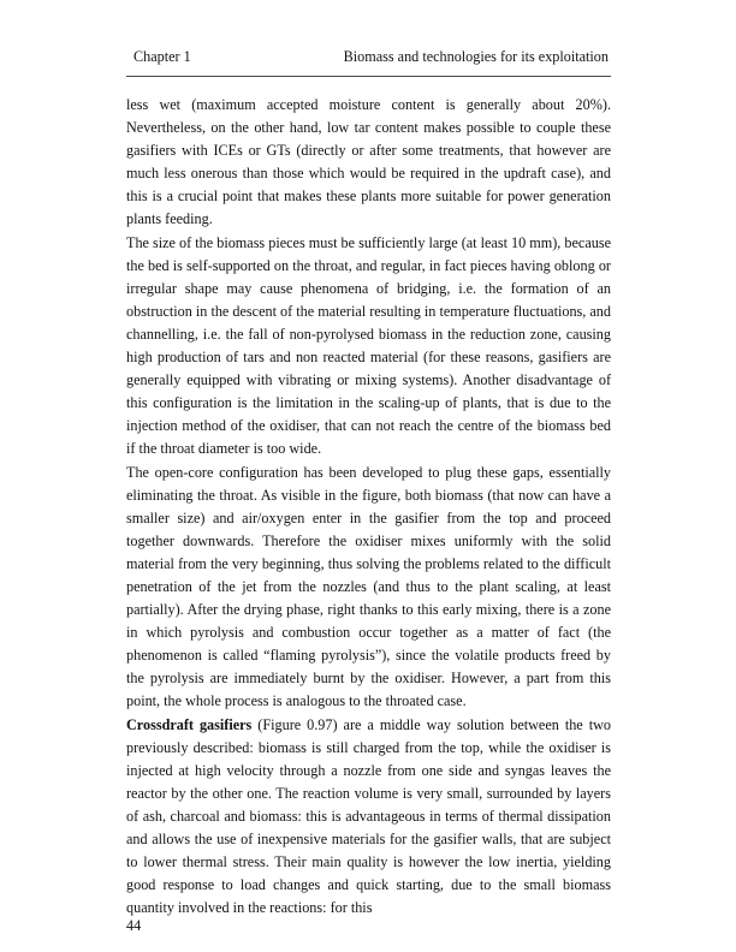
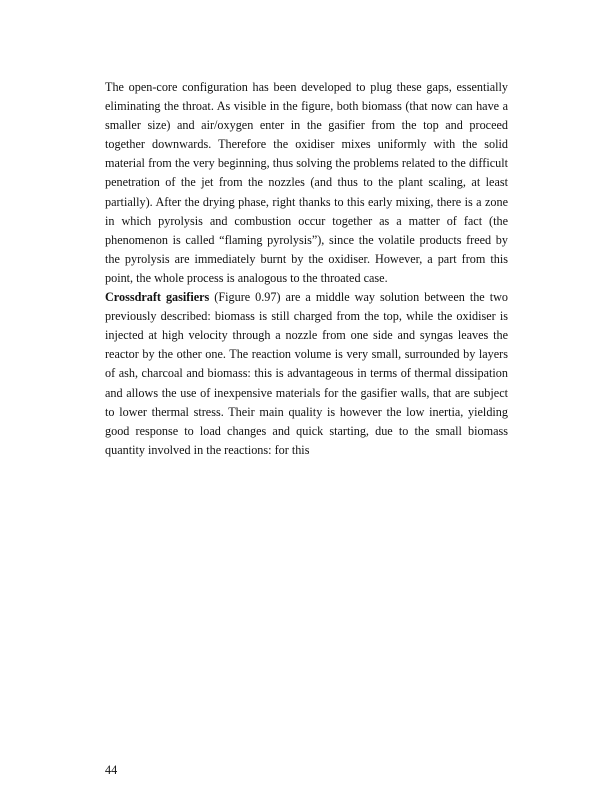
- Chapter 1
- Biomass and technologies for its exploitation
- less wet (maximum accepted moisture content is generally about 20%). Nevertheless, on the other hand, low tar content makes possible to couple these gasifiers with ICEs or GTs (directly or after some treatments, that however are much less onerous than those which would be required in the updraft case), and this is a crucial point that makes these plants more suitable for power generation plants feeding.
- The size of the biomass pieces must be sufficiently large (at least 10 mm), because the bed is self-supported on the throat, and regular, in fact pieces having oblong or irregular shape may cause phenomena of bridging, i.e. the formation of an obstruction in the descent of the material resulting in temperature fluctuations, and channelling, i.e. the fall of non-pyrolysed biomass in the reduction zone, causing high production of tars and non reacted material (for these reasons, gasifiers are generally equipped with vibrating or mixing systems). Another disadvantage of this configuration is the limitation in the scaling-up of plants, that is due to the injection method of the oxidiser, that can not reach the centre of the biomass bed if the throat diameter is too wide.
  The open-core configuration has been developed to plug these gaps, essentially eliminating the throat. As visible in the figure, both biomass (that now can have a smaller size) and air/oxygen enter in the gasifier from the top and proceed together downwards. Therefore the oxidiser mixes uniformly with the solid material from the very beginning, thus solving the problems related to the difficult penetration of the jet from the nozzles (and thus to the plant scaling, at least partially). After the drying phase, right thanks to this early mixing, there is a zone in which pyrolysis and combustion occur together as a matter of fact (the phenomenon is called “flaming pyrolysis”), since the volatile products freed by the pyrolysis are immediately burnt by the oxidiser. However, a part from this point, the whole process is analogous to the throated case.
  Crossdraft gasifiers (Figure 0.97) are a middle way solution between the two previously described: biomass is still charged from the top, while the oxidiser is injected at high velocity through a nozzle from one side and syngas leaves the reactor by the other one. The reaction volume is very small, surrounded by layers of ash, charcoal and biomass: this is advantageous in terms of thermal dissipation and allows the use of inexpensive materials for the gasifier walls, that are subject to lower thermal stress. Their main quality is however the low inertia, yielding good response to load changes and quick starting, due to the small biomass quantity involved in the reactions: for this
  44
